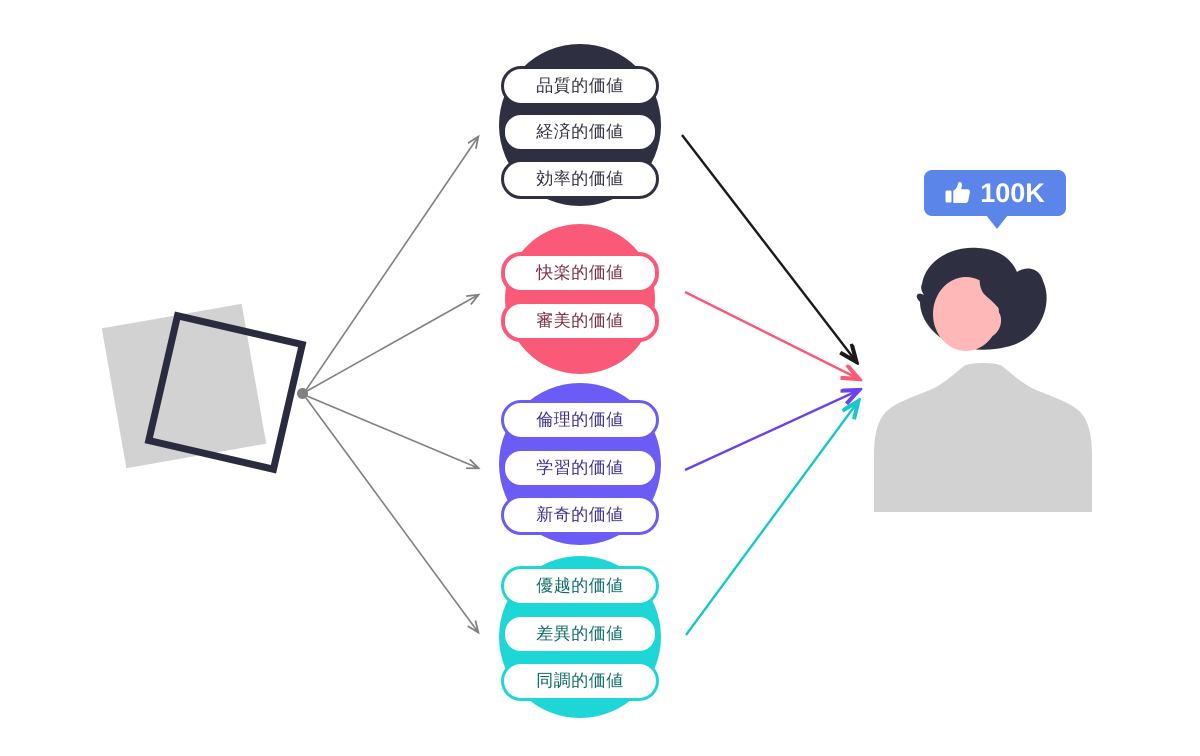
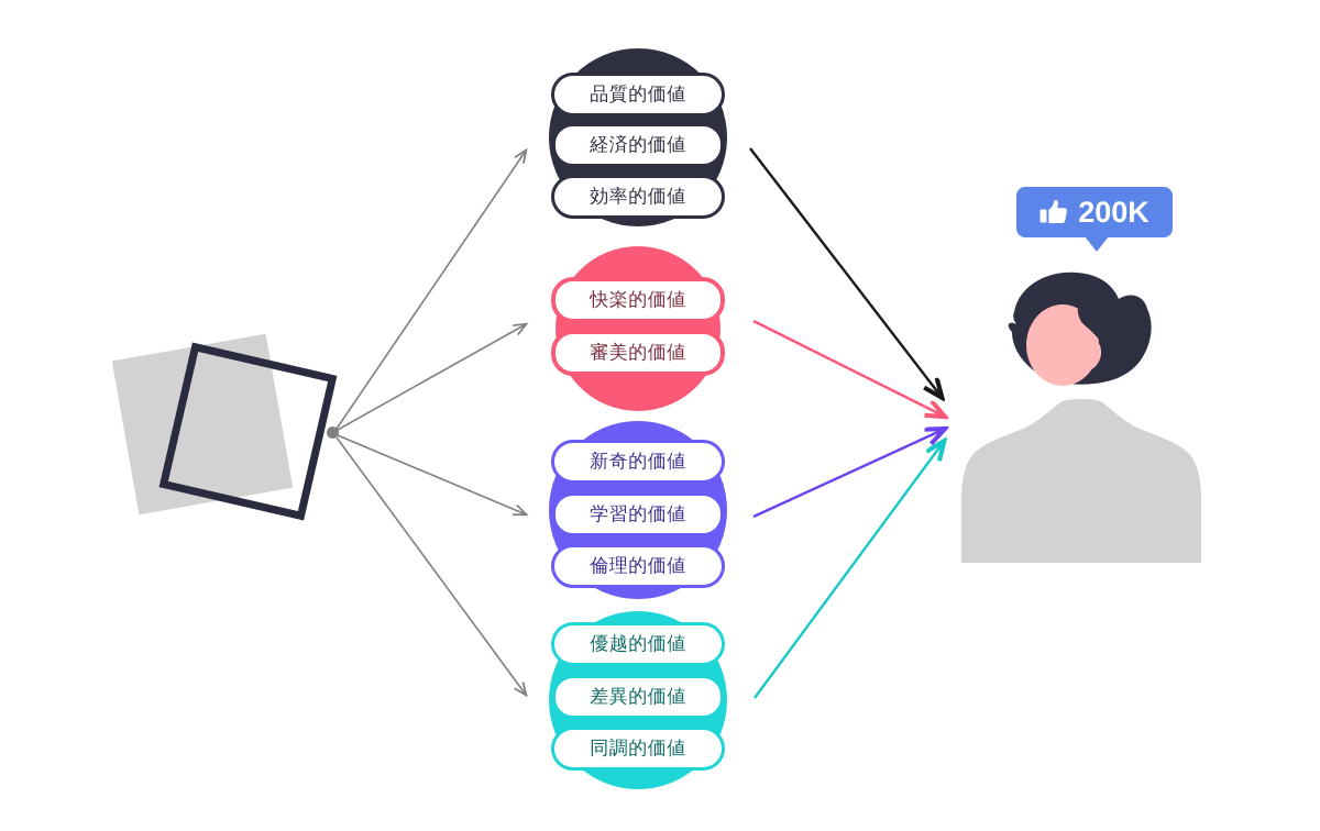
  品質的価値
  経済的価値
  効率的価値
  快楽的価値
  審美的価値
- 倫理的価値
+ 新奇的価値
  学習的価値
- 新奇的価値
+ 倫理的価値
  優越的価値
  差異的価値
  同調的価値
- 100K
+ 200K
